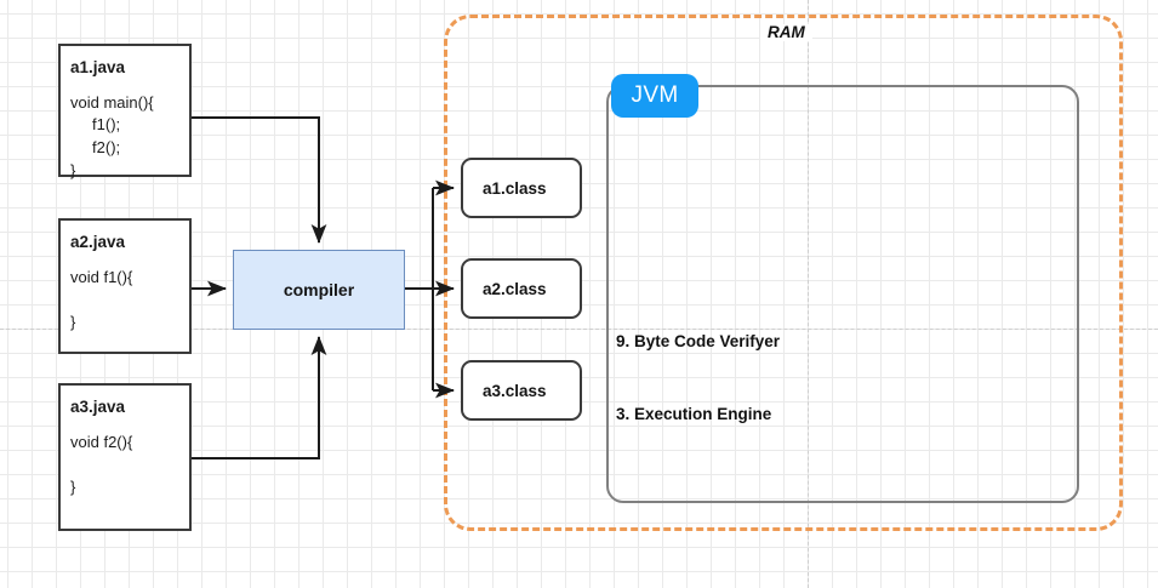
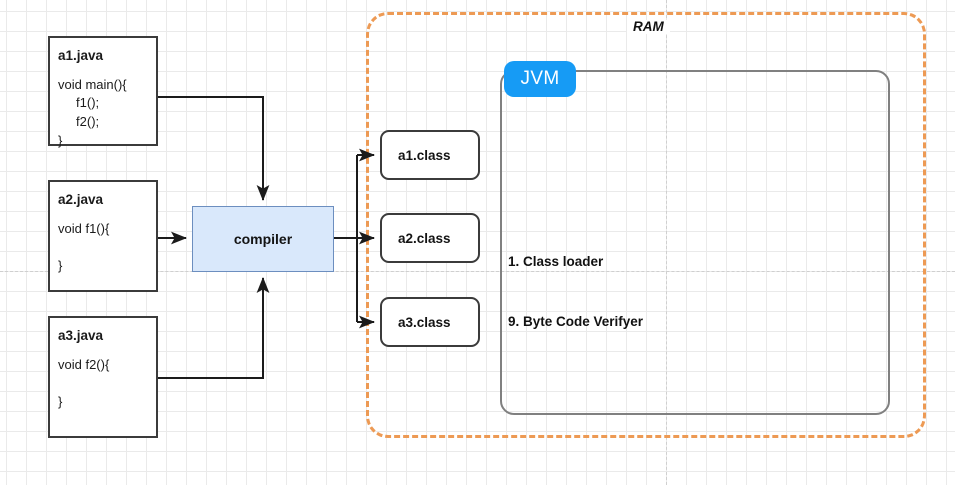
  RAM
  JVM
+ 1. Class loader
  9. Byte Code Verifyer
- 3. Execution Engine
  a1.java
  void main(){
  f1();
  f2();
  }
  a2.java
  void f1(){
  }
  a3.java
  void f2(){
  }
  compiler
  a1.class
  a2.class
  a3.class
